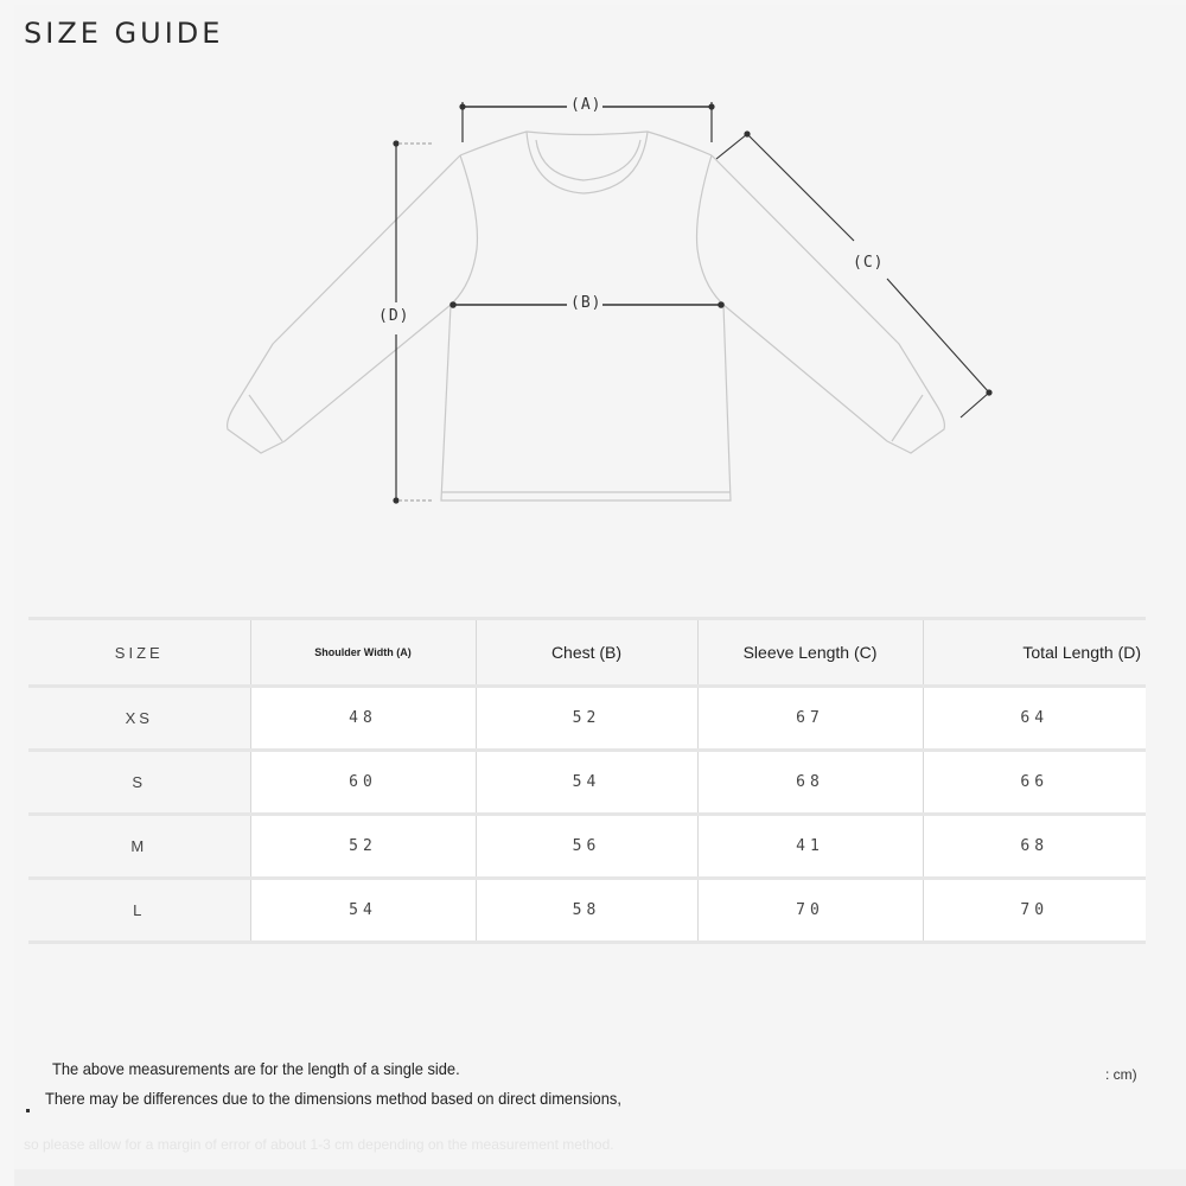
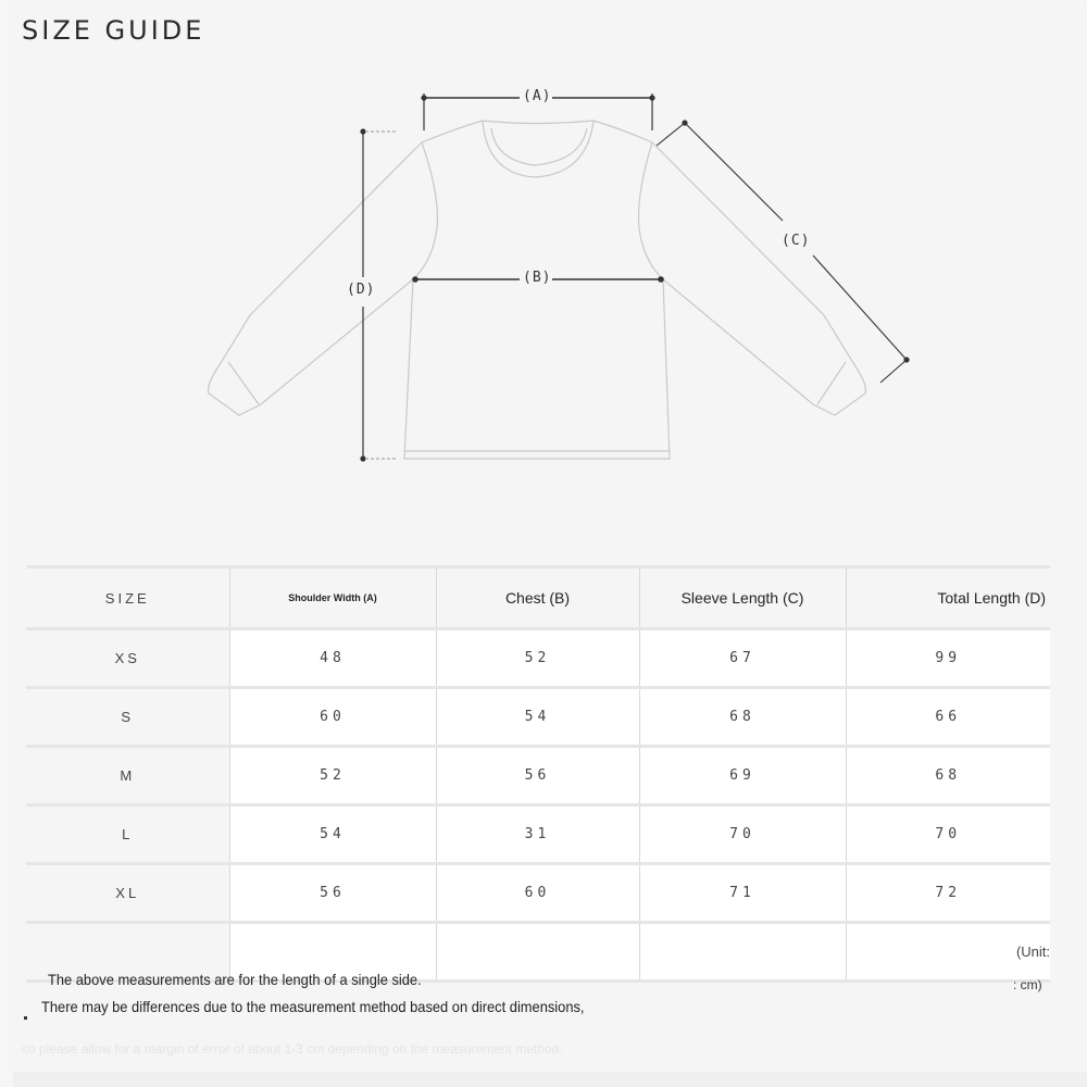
  SIZE GUIDE
  (A)
  (B)
  (C)
  (D)
  SIZE	Shoulder Width (A)	Chest (B)	Sleeve Length (C)	Total Length (D)
- XS	48	52	67	64
+ XS	48	52	67	99
  S	60	54	68	66
- M	52	56	41	68
+ M	52	56	69	68
- L	54	58	70	70
+ L	54	31	70	70
+ XL	56	60	71	72
+ 				(Unit:
  The above measurements are for the length of a single side.
  : cm)
- There may be differences due to the dimensions method based on direct dimensions,
+ There may be differences due to the measurement method based on direct dimensions,
